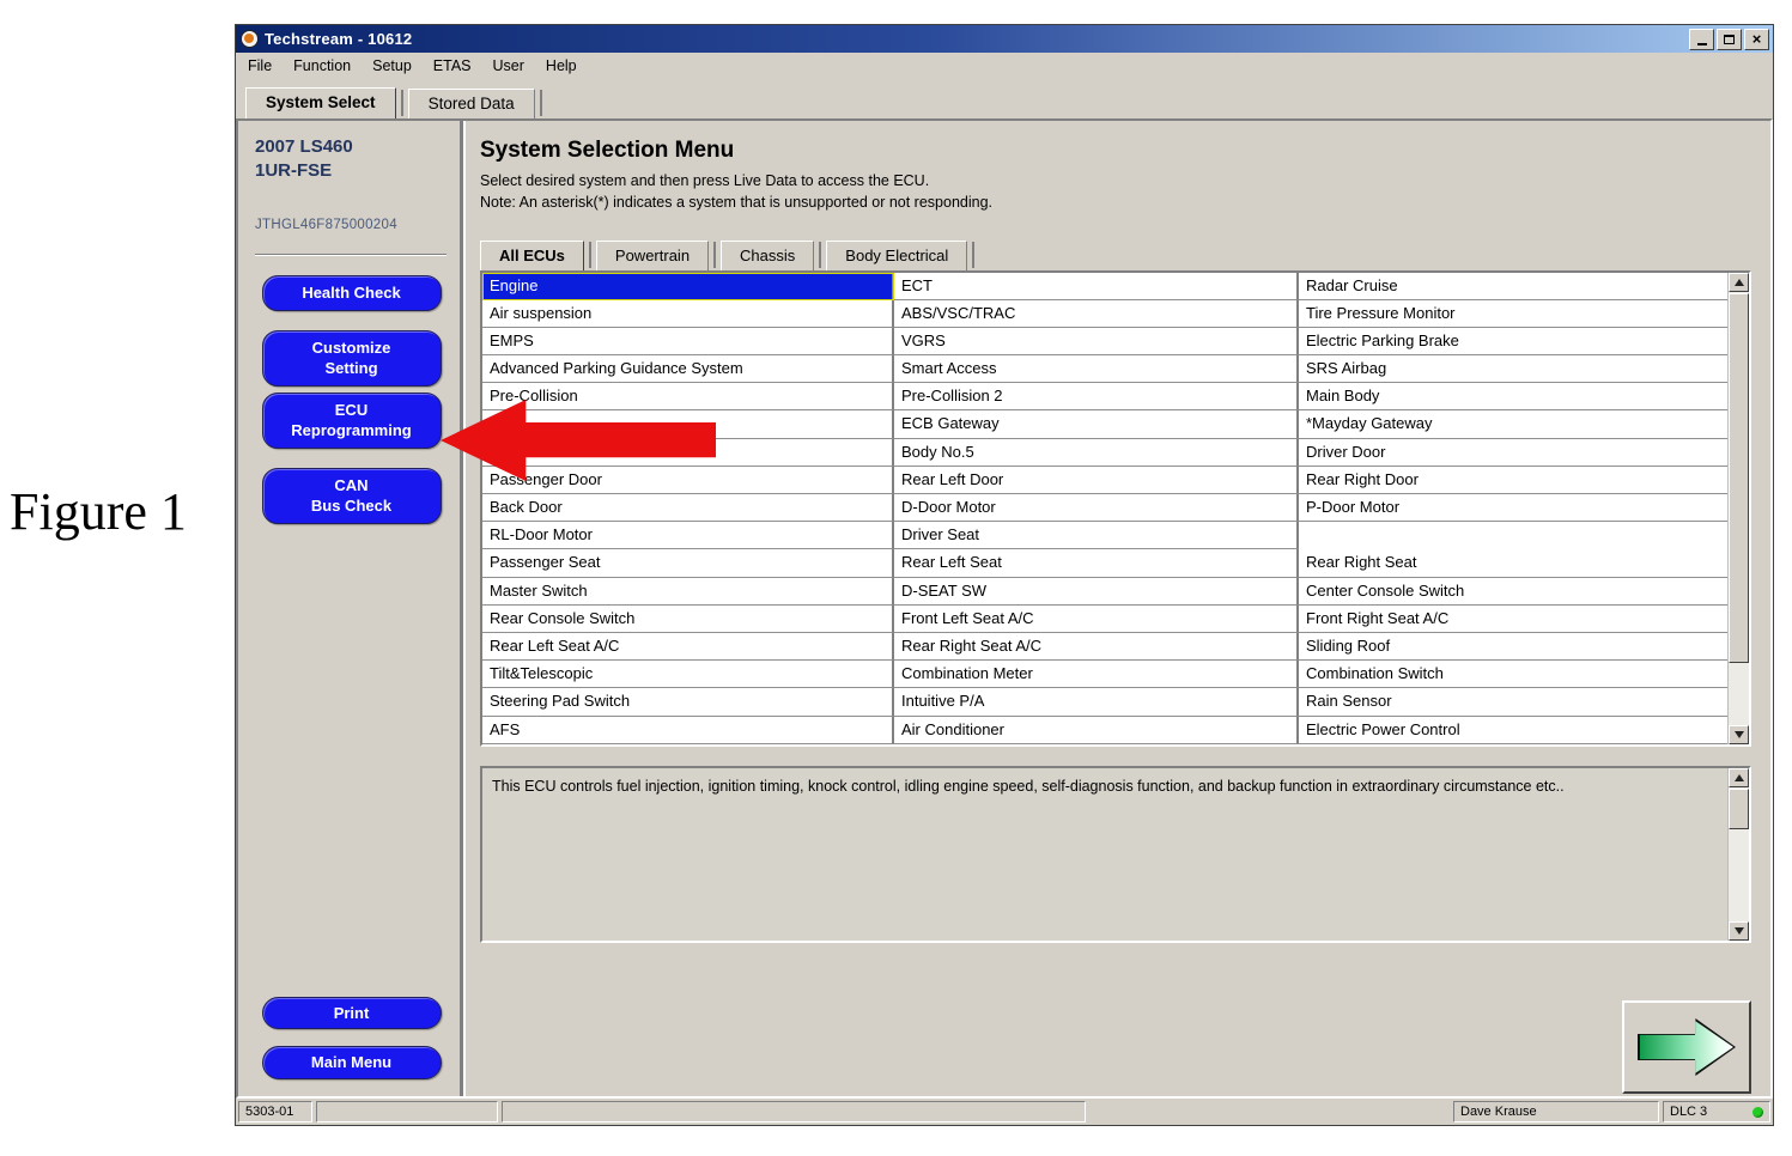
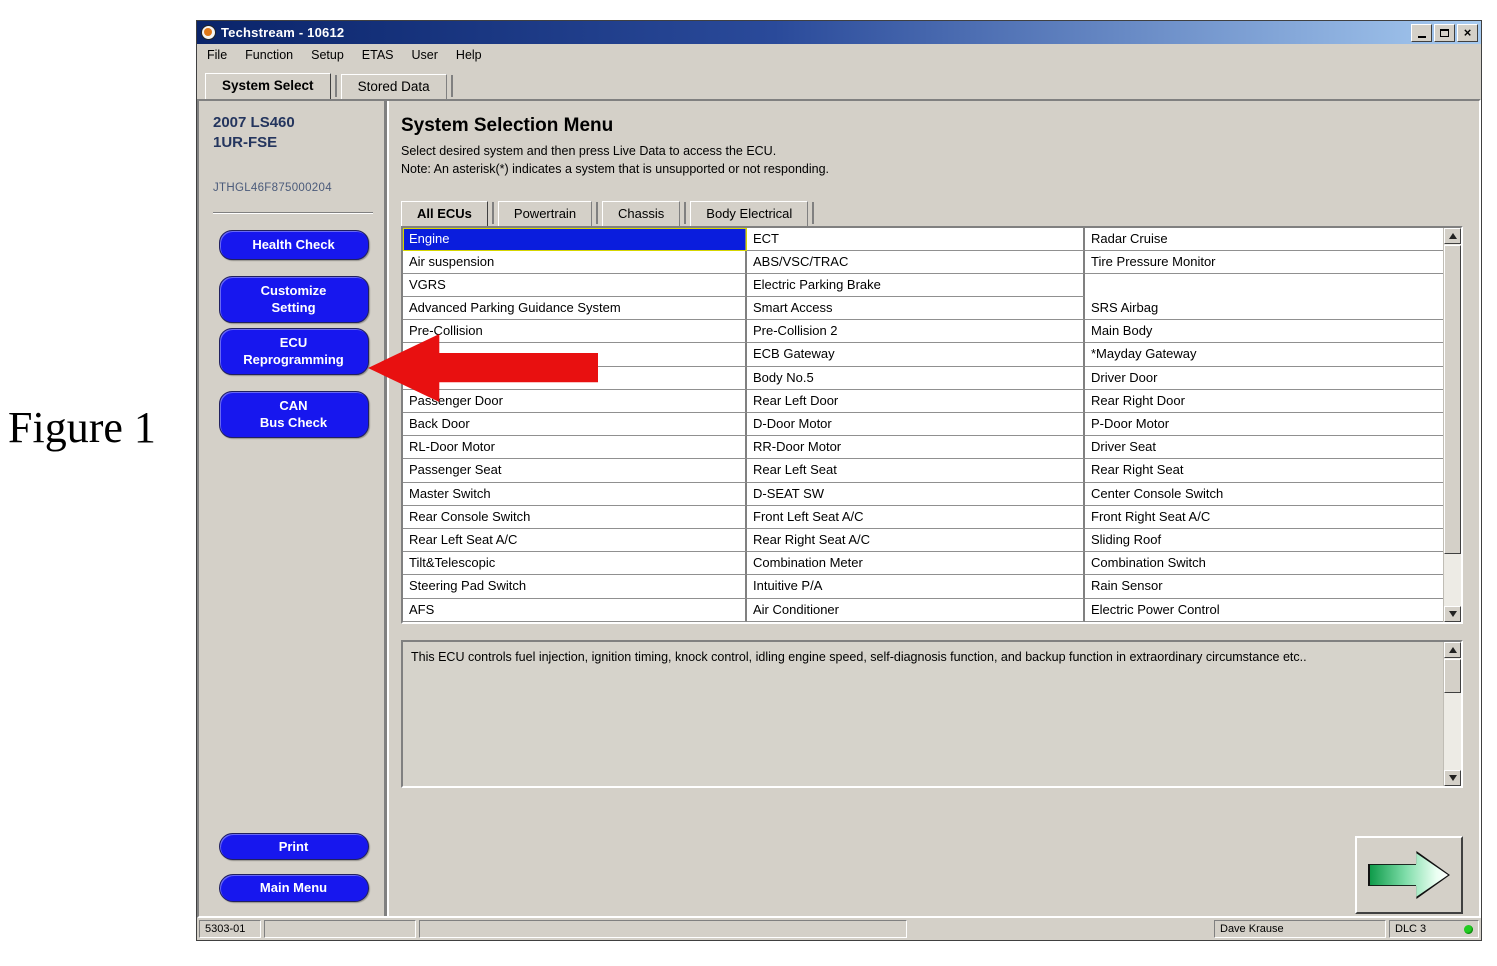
  Figure 1
  Techstream - 10612
  ×
  File
  Function
  Setup
  ETAS
  User
  Help
  System Select
  Stored Data
  2007 LS460
  1UR-FSE
  JTHGL46F875000204
  Health Check
  Customize
  Setting
  ECU
  Reprogramming
  CAN
  Bus Check
  Print
  Main Menu
  System Selection Menu
  Select desired system and then press Live Data to access the ECU.
  Note: An asterisk(*) indicates a system that is unsupported or not responding.
  All ECUs
  Powertrain
  Chassis
  Body Electrical
  Engine
  ECT
  Radar Cruise
  Air suspension
  ABS/VSC/TRAC
  Tire Pressure Monitor
- EMPS
  VGRS
  Electric Parking Brake
  Advanced Parking Guidance System
  Smart Access
  SRS Airbag
  Pre-Collision
  Pre-Collision 2
  Main Body
  ECB Gateway
  *Mayday Gateway
  Body No.5
  Driver Door
  Passenger Door
  Rear Left Door
  Rear Right Door
  Back Door
  D-Door Motor
  P-Door Motor
  RL-Door Motor
+ RR-Door Motor
  Driver Seat
  Passenger Seat
  Rear Left Seat
  Rear Right Seat
  Master Switch
  D-SEAT SW
  Center Console Switch
  Rear Console Switch
  Front Left Seat A/C
  Front Right Seat A/C
  Rear Left Seat A/C
  Rear Right Seat A/C
  Sliding Roof
  Tilt&Telescopic
  Combination Meter
  Combination Switch
  Steering Pad Switch
  Intuitive P/A
  Rain Sensor
  AFS
  Air Conditioner
  Electric Power Control
  This ECU controls fuel injection, ignition timing, knock control, idling engine speed, self-diagnosis function, and backup function in extraordinary circumstance etc..
  5303-01
  Dave Krause
  DLC 3
